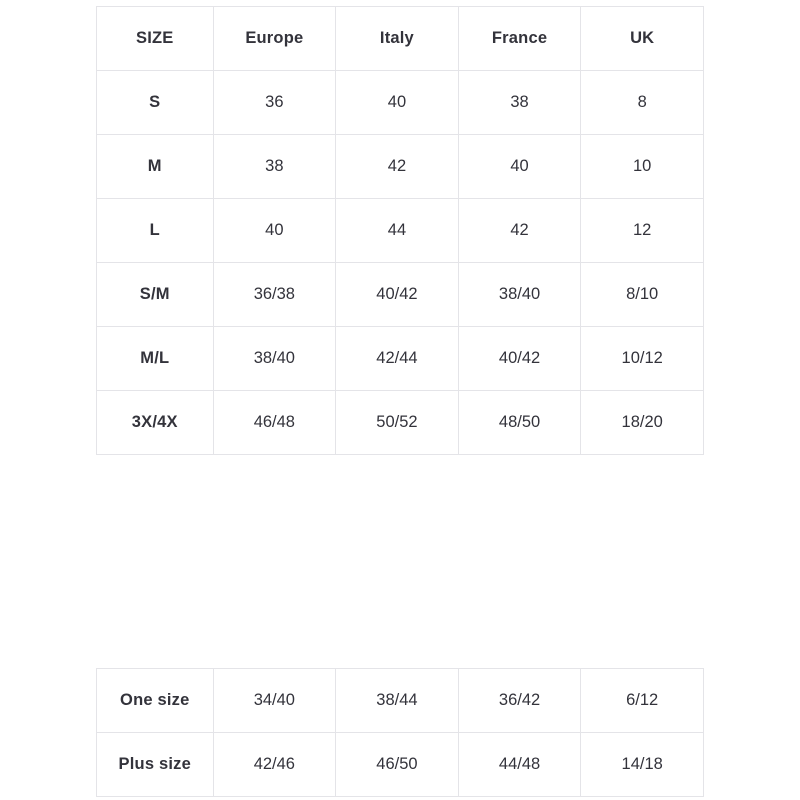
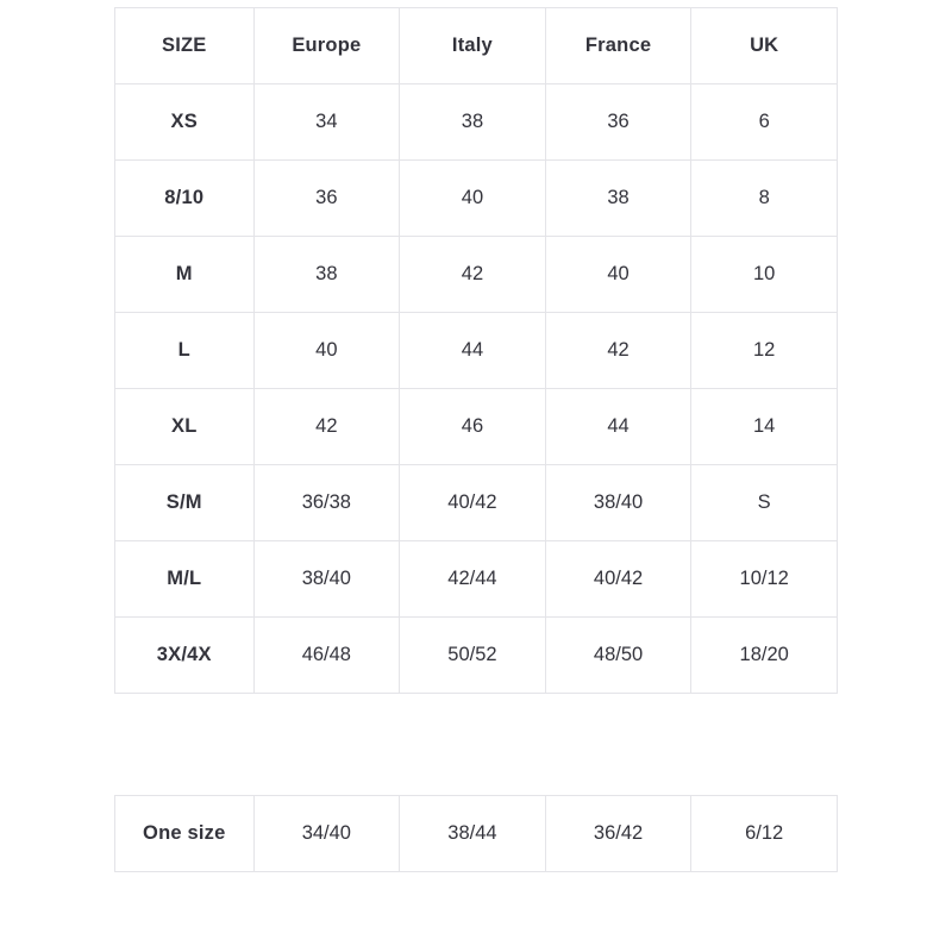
  SIZE	Europe	Italy	France	UK
+ XS	34	38	36	6
- S	36	40	38	8
+ 8/10	36	40	38	8
  M	38	42	40	10
  L	40	44	42	12
+ XL	42	46	44	14
- S/M	36/38	40/42	38/40	8/10
+ S/M	36/38	40/42	38/40	S
  M/L	38/40	42/44	40/42	10/12
  3X/4X	46/48	50/52	48/50	18/20
  One size	34/40	38/44	36/42	6/12
- Plus size	42/46	46/50	44/48	14/18
